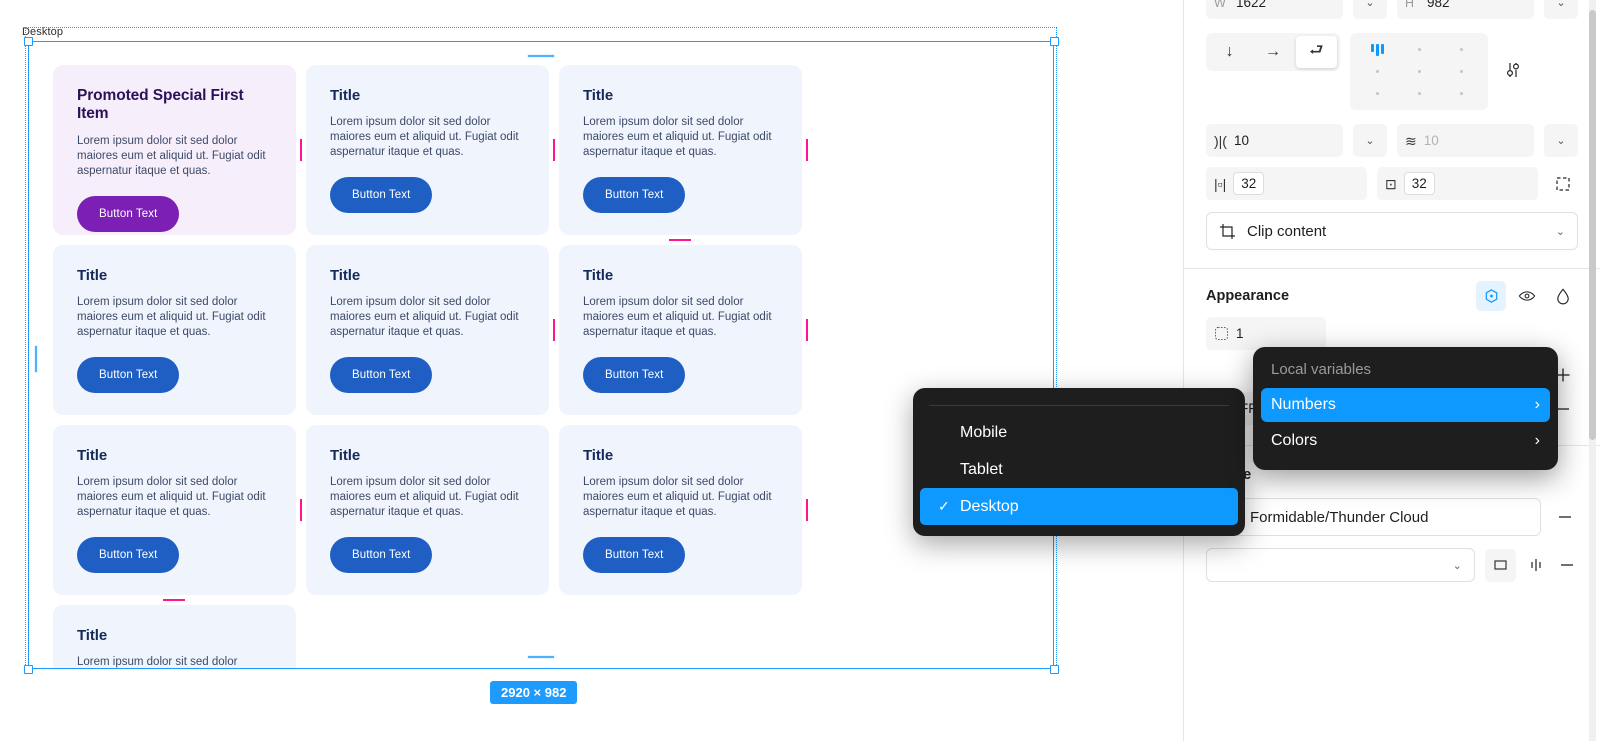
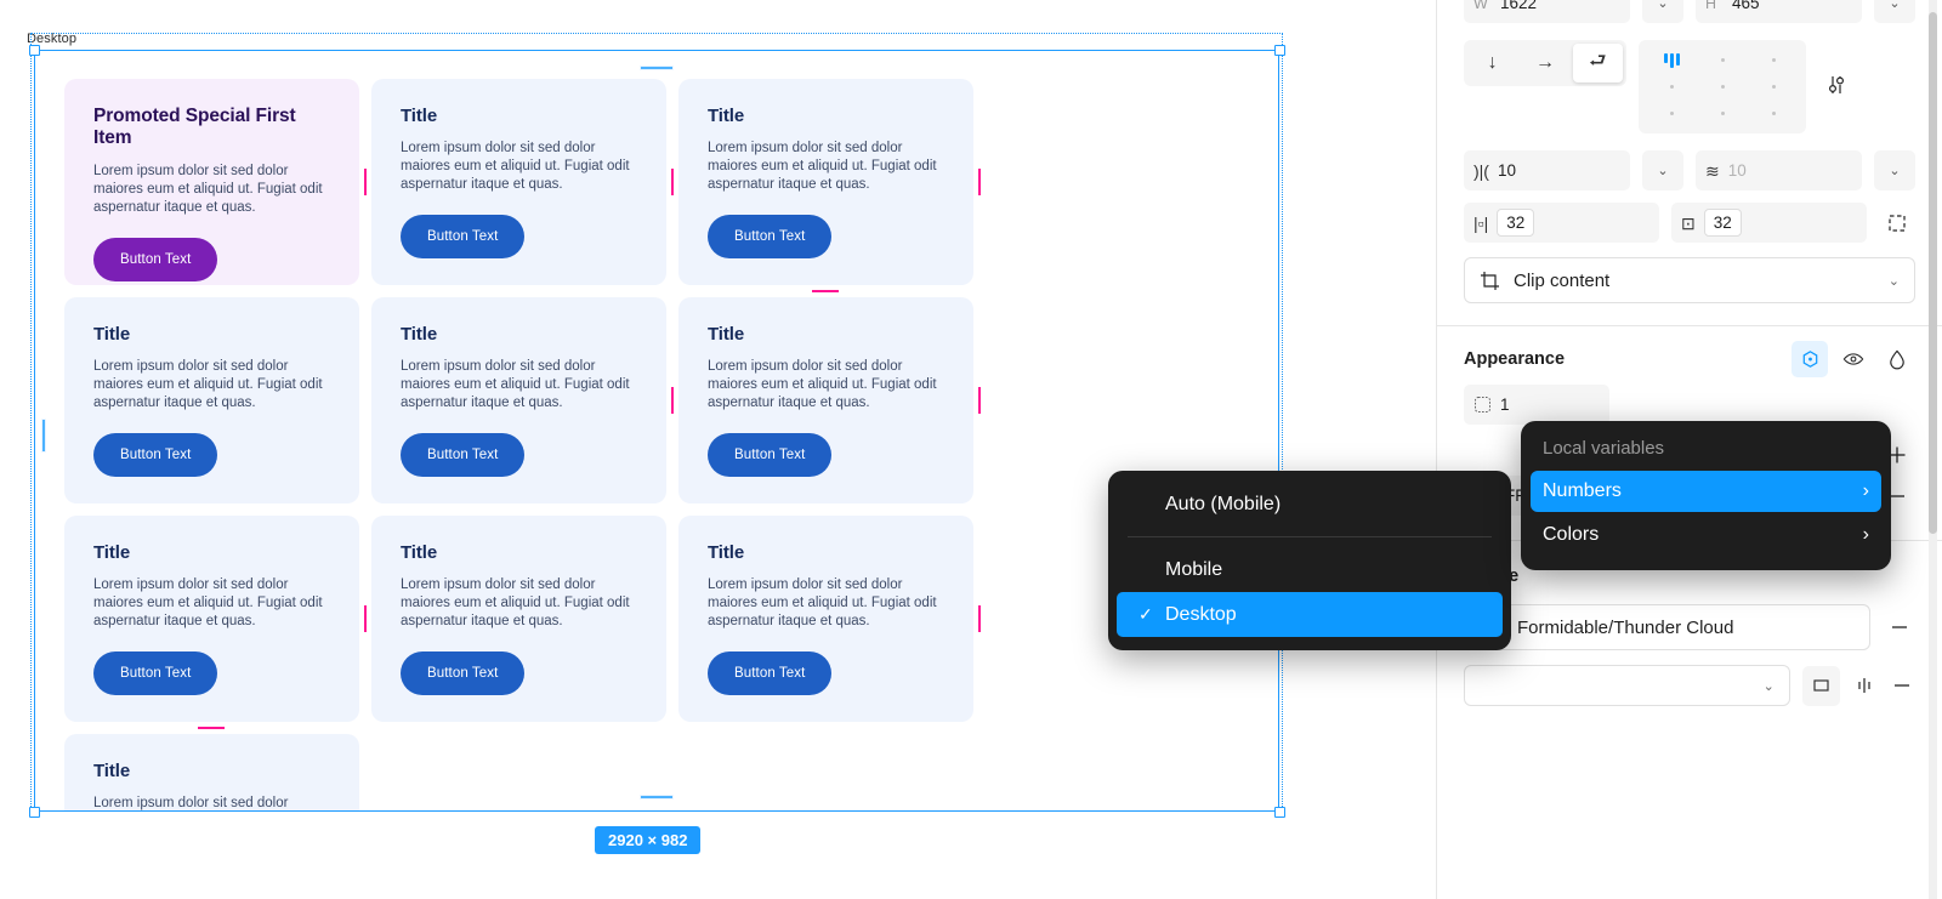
  Desktop
  Promoted Special First Item
  Lorem ipsum dolor sit sed dolor maiores eum et aliquid ut. Fugiat odit aspernatur itaque et quas.
  Button Text
  Title
  Lorem ipsum dolor sit sed dolor maiores eum et aliquid ut. Fugiat odit aspernatur itaque et quas.
  Button Text
  Title
  Lorem ipsum dolor sit sed dolor maiores eum et aliquid ut. Fugiat odit aspernatur itaque et quas.
  Button Text
  Title
  Lorem ipsum dolor sit sed dolor maiores eum et aliquid ut. Fugiat odit aspernatur itaque et quas.
  Button Text
  Title
  Lorem ipsum dolor sit sed dolor maiores eum et aliquid ut. Fugiat odit aspernatur itaque et quas.
  Button Text
  Title
  Lorem ipsum dolor sit sed dolor maiores eum et aliquid ut. Fugiat odit aspernatur itaque et quas.
  Button Text
  Title
  Lorem ipsum dolor sit sed dolor maiores eum et aliquid ut. Fugiat odit aspernatur itaque et quas.
  Button Text
  Title
  Lorem ipsum dolor sit sed dolor maiores eum et aliquid ut. Fugiat odit aspernatur itaque et quas.
  Button Text
  Title
  Lorem ipsum dolor sit sed dolor maiores eum et aliquid ut. Fugiat odit aspernatur itaque et quas.
  Button Text
  Title
  2920 × 982
+ Auto (Mobile)
  Mobile
- Tablet
  ✓
  Desktop
  W
  1622
  ⌄
  H
- 982
+ 465
  ⌄
  ↓
  →
  ⮐
  )|(
  10
  ⌄
  ≋
  10
  ⌄
  |▫|
  32
  ⊡
  32
  Clip content
  ⌄
  Appearance
  1
  Formidable/Thunder Cloud
  ⌄
  Local variables
  Numbers
  ›
  Colors
  ›
